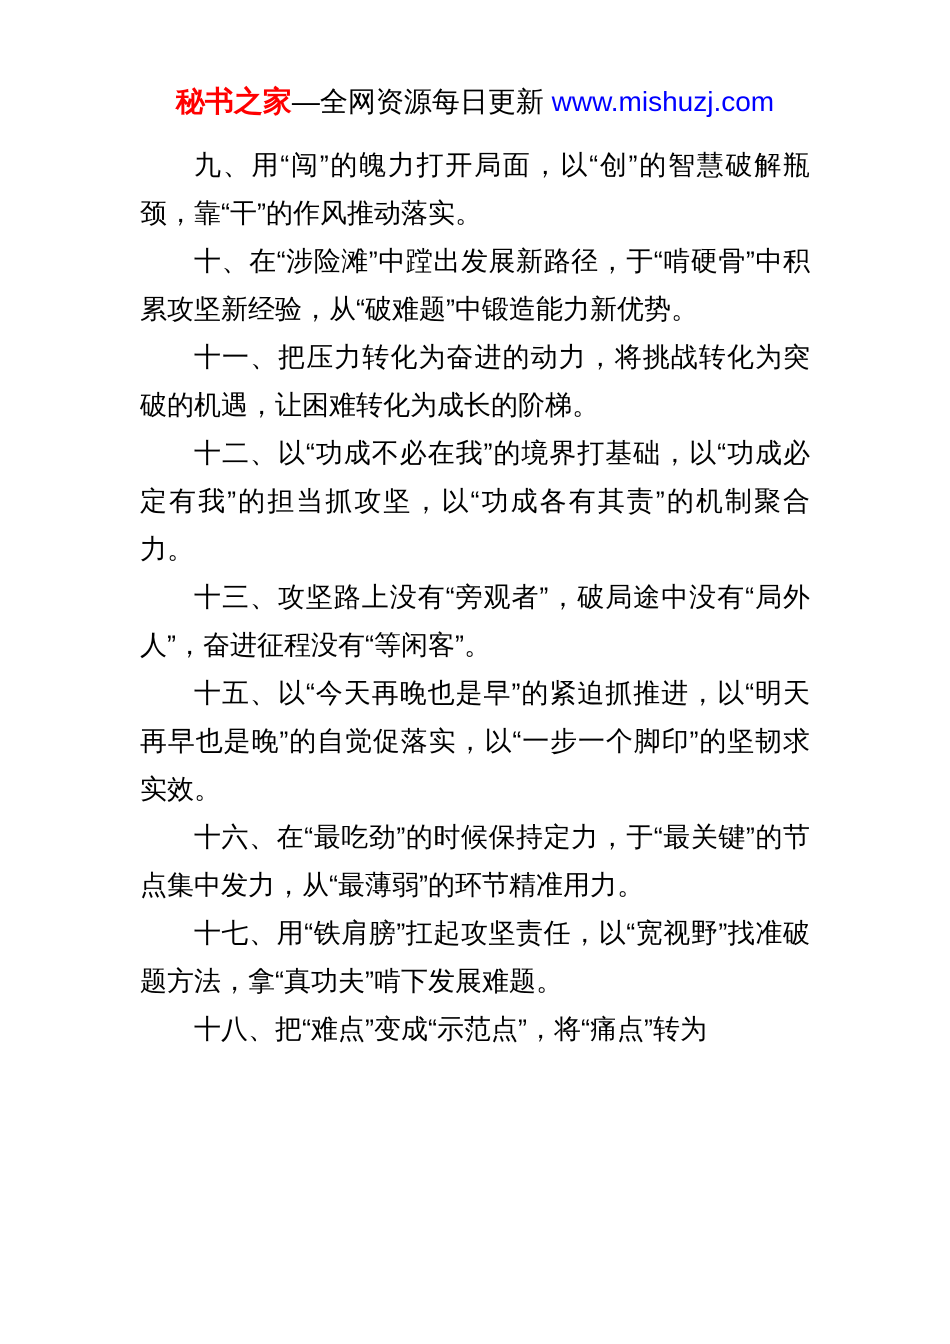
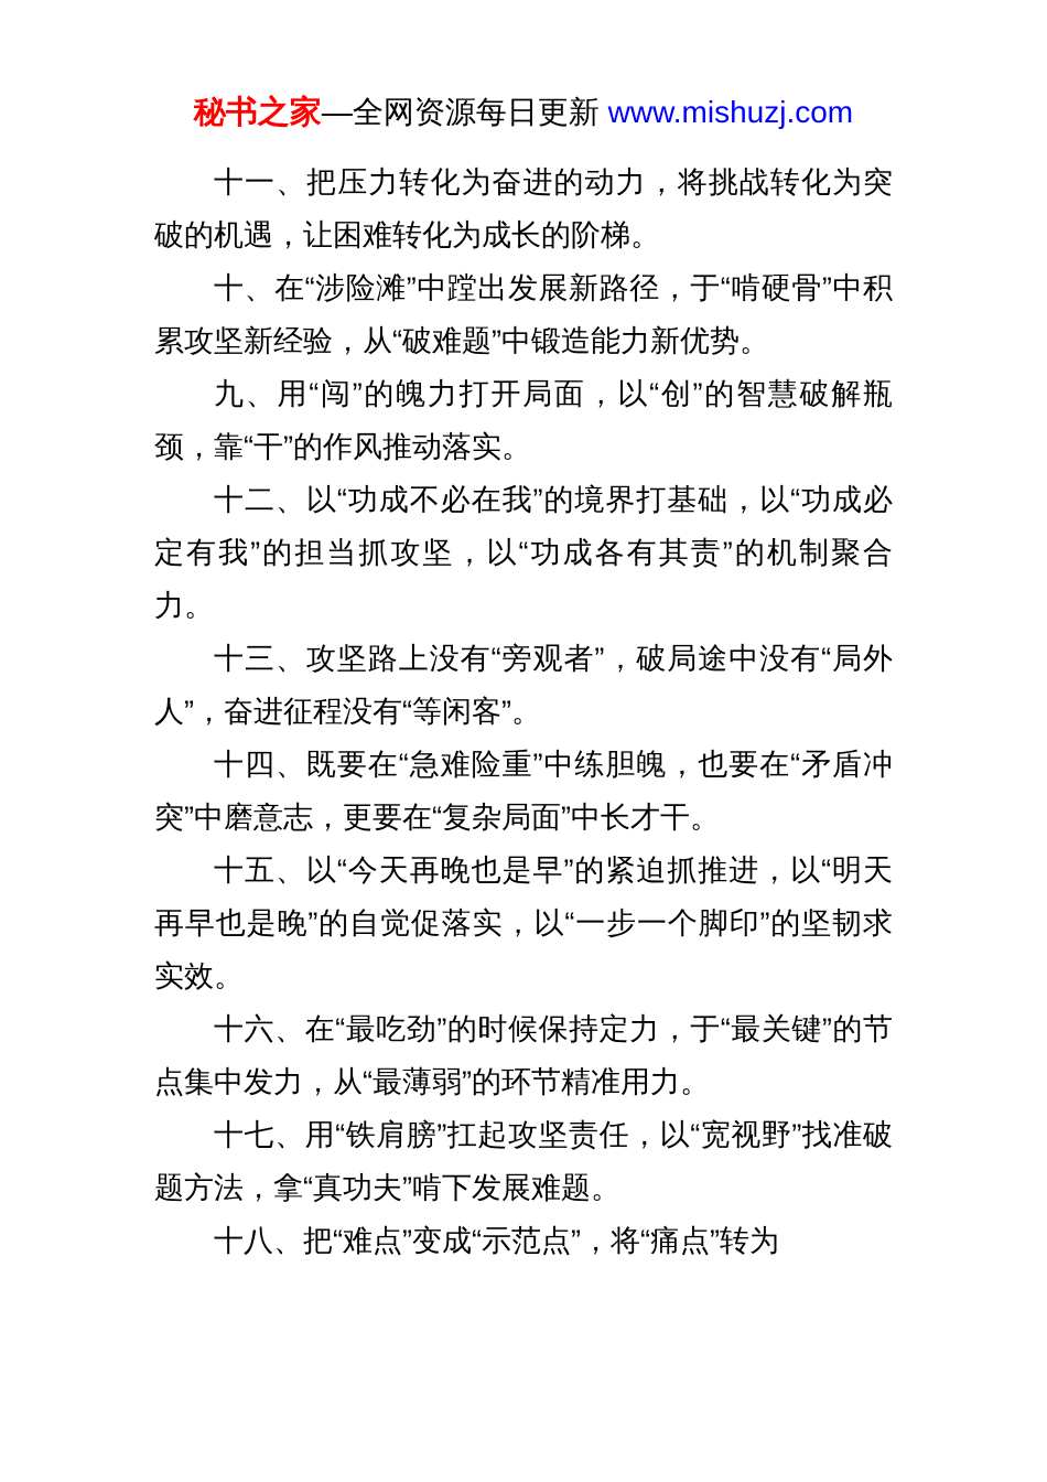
  秘书之家—全网资源每日更新 www.mishuzj.com
- 九、用“闯”的魄力打开局面，以“创”的智慧破解瓶颈，靠“干”的作风推动落实。
+ 十一、把压力转化为奋进的动力，将挑战转化为突破的机遇，让困难转化为成长的阶梯。
  十、在“涉险滩”中蹚出发展新路径，于“啃硬骨”中积累攻坚新经验，从“破难题”中锻造能力新优势。
- 十一、把压力转化为奋进的动力，将挑战转化为突破的机遇，让困难转化为成长的阶梯。
+ 九、用“闯”的魄力打开局面，以“创”的智慧破解瓶颈，靠“干”的作风推动落实。
  十二、以“功成不必在我”的境界打基础，以“功成必定有我”的担当抓攻坚，以“功成各有其责”的机制聚合力。
  十三、攻坚路上没有“旁观者”，破局途中没有“局外人”，奋进征程没有“等闲客”。
+ 十四、既要在“急难险重”中练胆魄，也要在“矛盾冲突”中磨意志，更要在“复杂局面”中长才干。
  十五、以“今天再晚也是早”的紧迫抓推进，以“明天再早也是晚”的自觉促落实，以“一步一个脚印”的坚韧求实效。
  十六、在“最吃劲”的时候保持定力，于“最关键”的节点集中发力，从“最薄弱”的环节精准用力。
  十七、用“铁肩膀”扛起攻坚责任，以“宽视野”找准破题方法，拿“真功夫”啃下发展难题。
  十八、把“难点”变成“示范点”，将“痛点”转为
